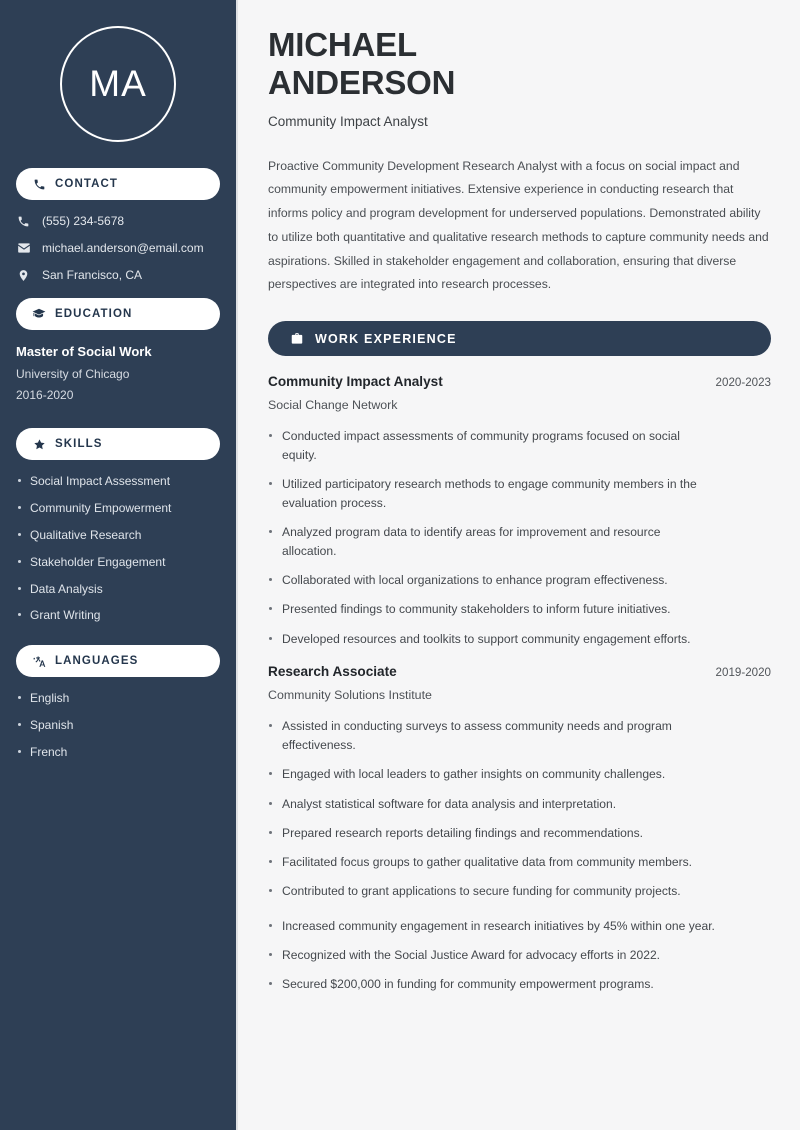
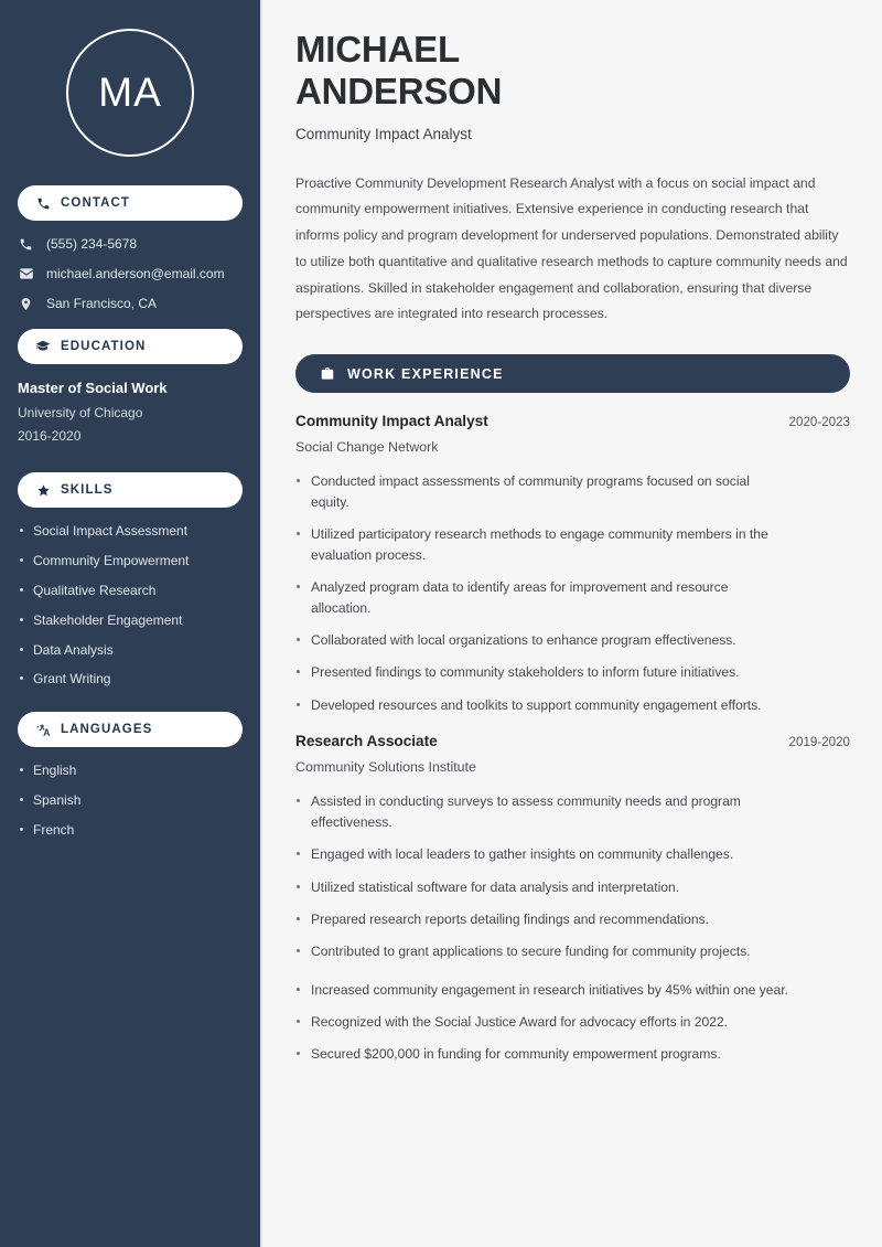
  MA
  CONTACT
  (555) 234-5678
  michael.anderson@email.com
  San Francisco, CA
  EDUCATION
  Master of Social Work
  University of Chicago
  2016-2020
  SKILLS
  Social Impact Assessment
  Community Empowerment
  Qualitative Research
  Stakeholder Engagement
  Data Analysis
  Grant Writing
  LANGUAGES
  English
  Spanish
  French
  MICHAEL
  ANDERSON
  Community Impact Analyst
  Proactive Community Development Research Analyst with a focus on social impact and community empowerment initiatives. Extensive experience in conducting research that informs policy and program development for underserved populations. Demonstrated ability to utilize both quantitative and qualitative research methods to capture community needs and aspirations. Skilled in stakeholder engagement and collaboration, ensuring that diverse perspectives are integrated into research processes.
  WORK EXPERIENCE
  Community Impact Analyst
  2020-2023
  Social Change Network
  Conducted impact assessments of community programs focused on social equity.
  Utilized participatory research methods to engage community members in the evaluation process.
  Analyzed program data to identify areas for improvement and resource allocation.
  Collaborated with local organizations to enhance program effectiveness.
  Presented findings to community stakeholders to inform future initiatives.
  Developed resources and toolkits to support community engagement efforts.
  Research Associate
  2019-2020
  Community Solutions Institute
  Assisted in conducting surveys to assess community needs and program effectiveness.
  Engaged with local leaders to gather insights on community challenges.
- Analyst statistical software for data analysis and interpretation.
+ Utilized statistical software for data analysis and interpretation.
  Prepared research reports detailing findings and recommendations.
- Facilitated focus groups to gather qualitative data from community members.
  Contributed to grant applications to secure funding for community projects.
  Increased community engagement in research initiatives by 45% within one year.
  Recognized with the Social Justice Award for advocacy efforts in 2022.
  Secured $200,000 in funding for community empowerment programs.
